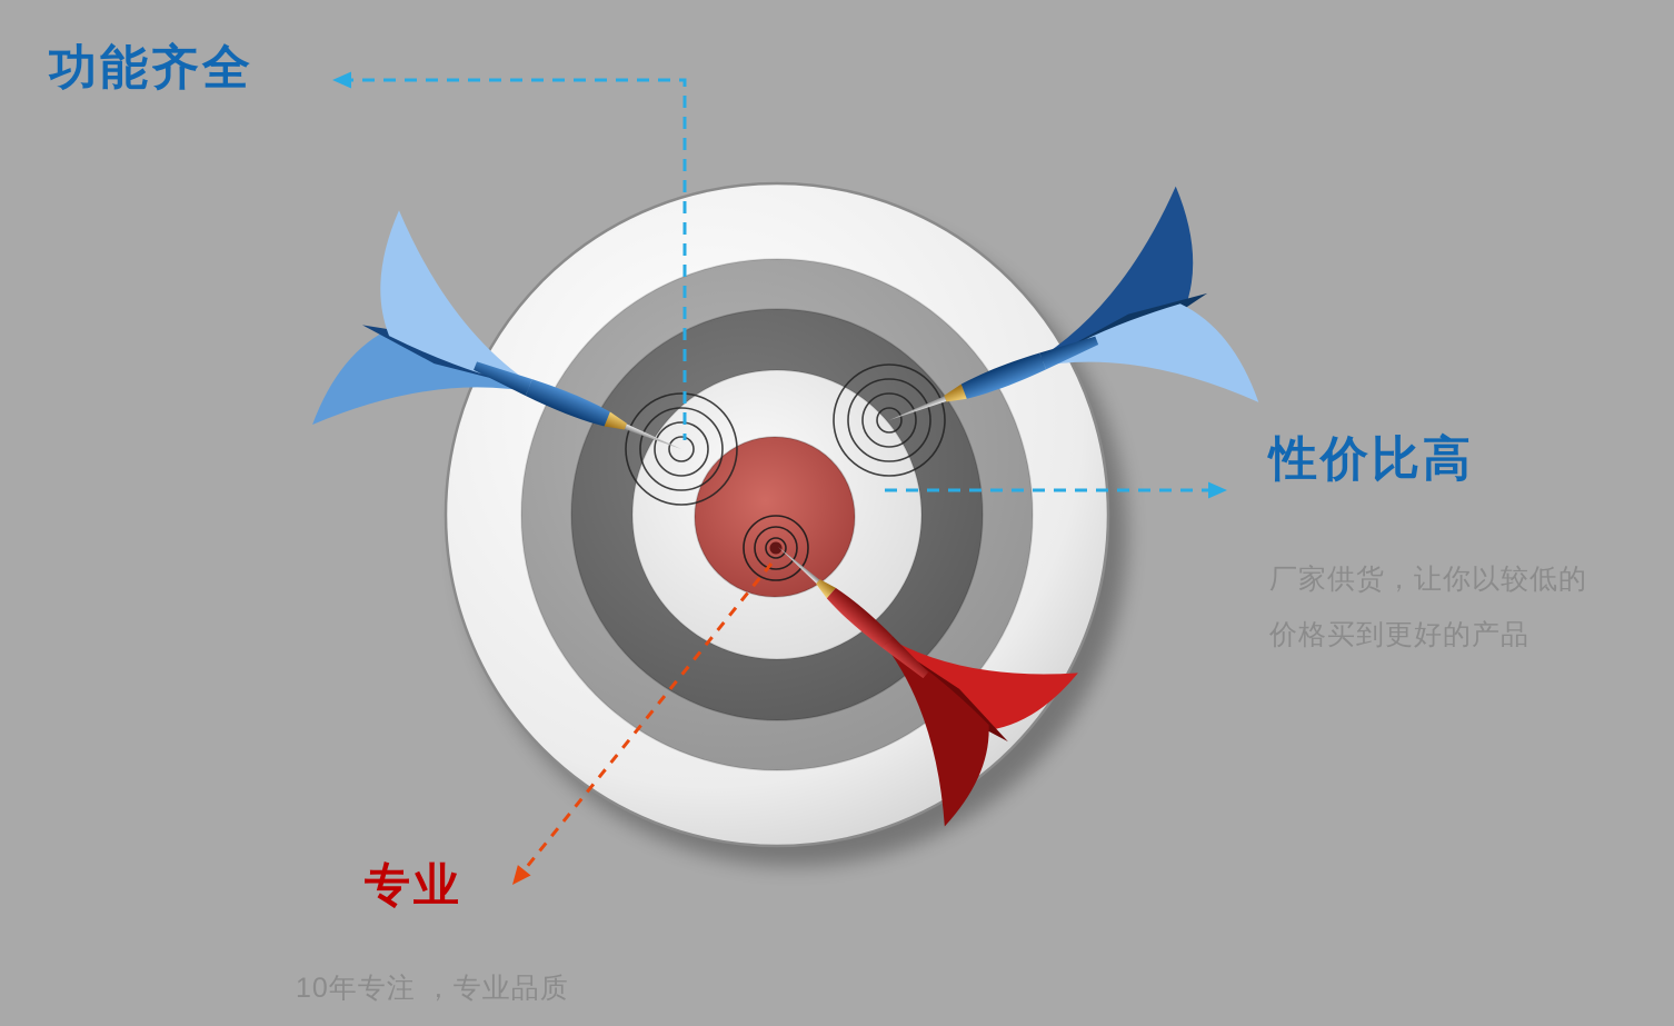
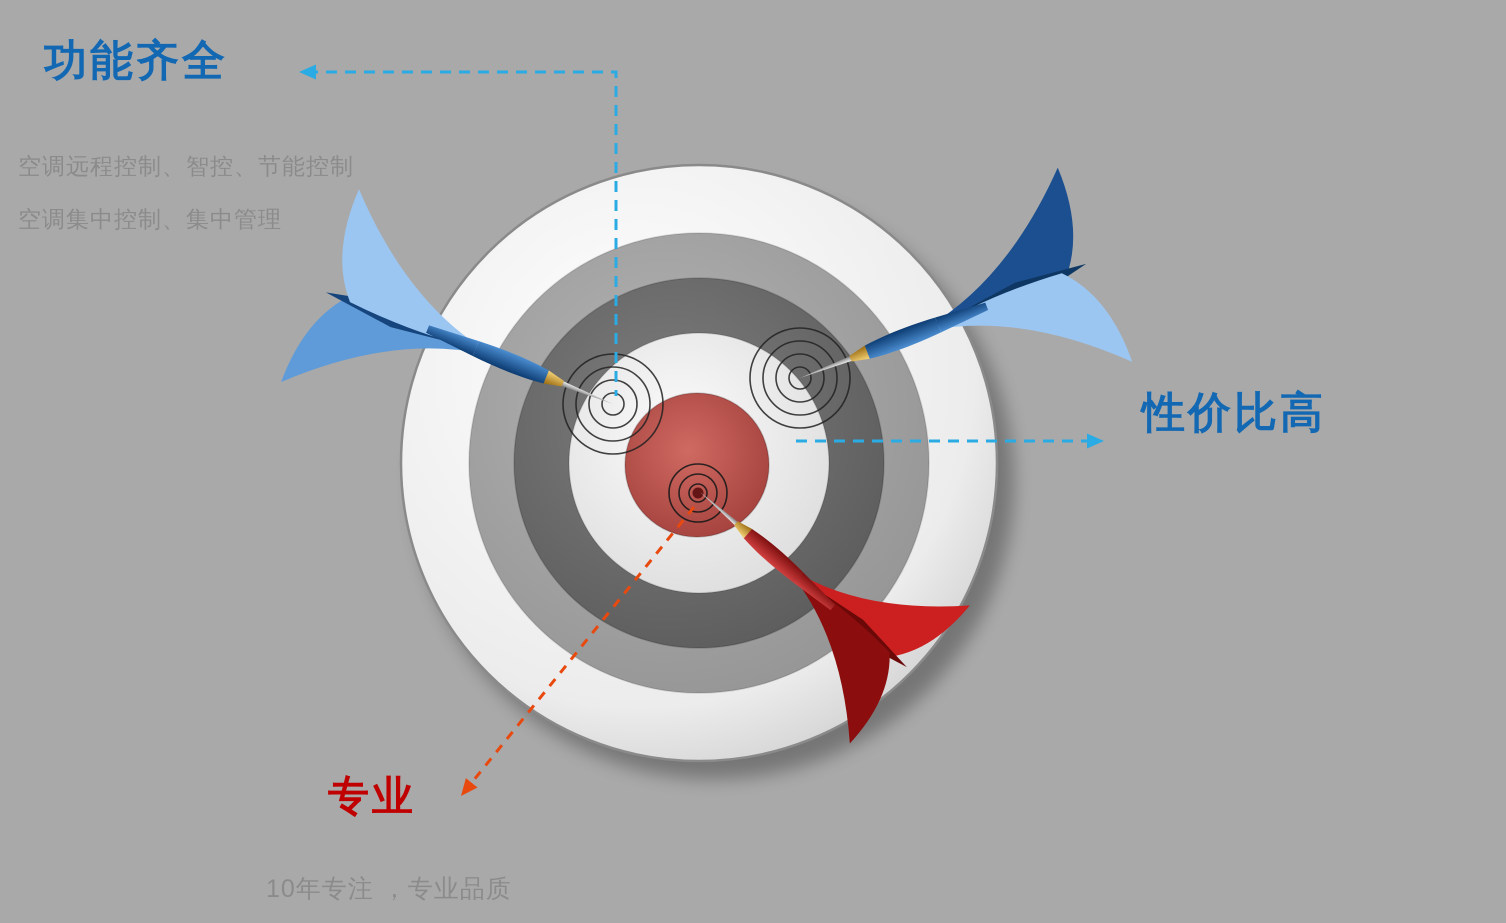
  功能齐全
+ 空调远程控制、智控、节能控制
+ 空调集中控制、集中管理
  性价比高
- 厂家供货，让你以较低的
- 价格买到更好的产品
  专业
  10年专注 ，专业品质
